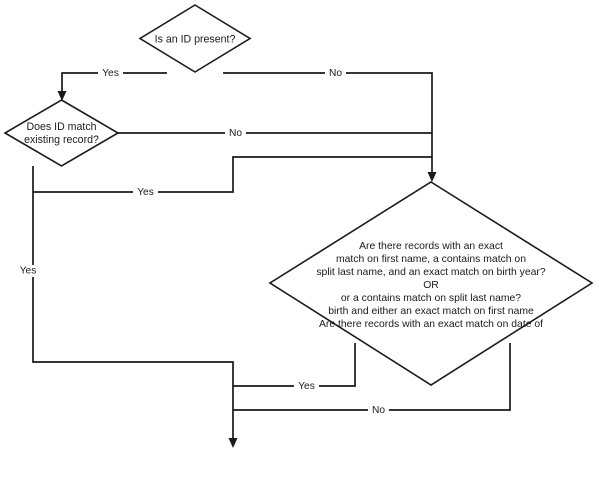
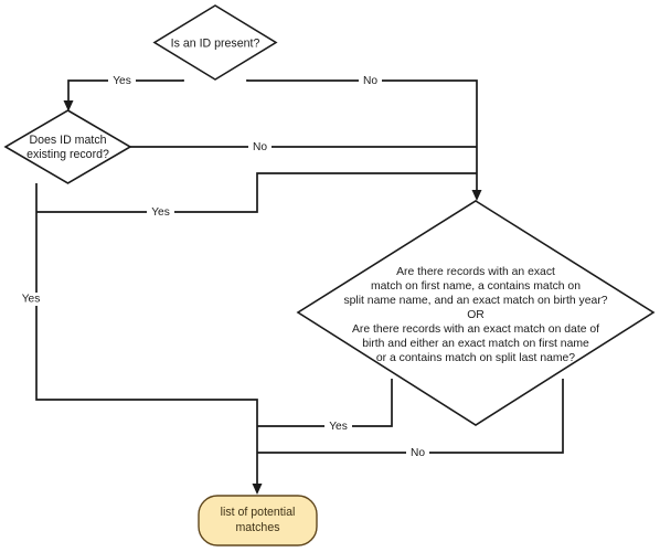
  Is an ID present?
  Does ID match
  existing record?
  Are there records with an exact
  match on first name, a contains match on
- split last name, and an exact match on birth year?
+ split name name, and an exact match on birth year?
  OR
- or a contains match on split last name?
+ Are there records with an exact match on date of
  birth and either an exact match on first name
- Are there records with an exact match on date of
+ or a contains match on split last name?
+ list of potential
+ matches
  Yes
  No
  No
  Yes
  Yes
  Yes
  No
